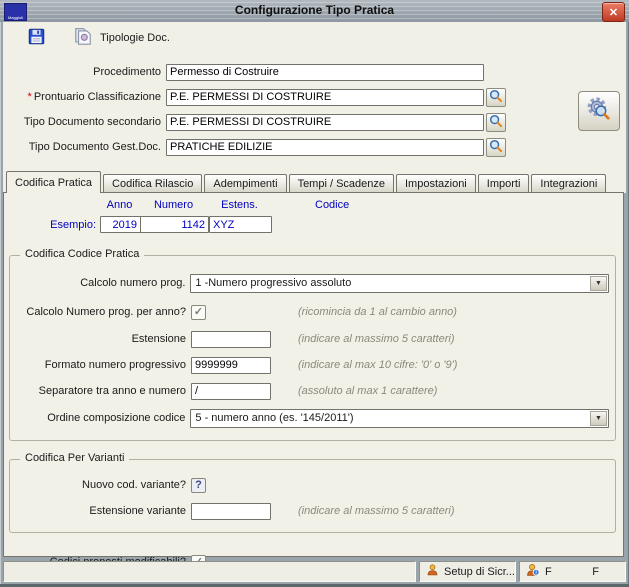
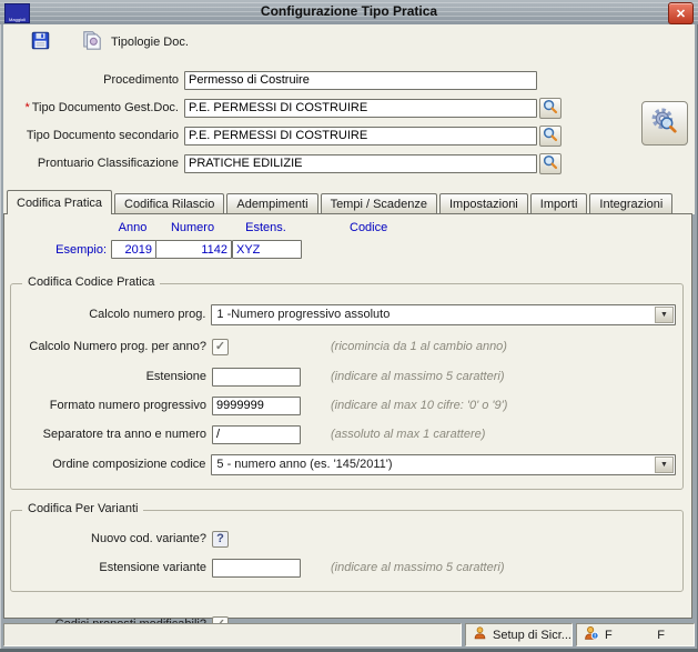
  Configurazione Tipo Pratica
  ✕
  Tipologie Doc.
  Procedimento
  Permesso di Costruire
- * Prontuario Classificazione
+ * Tipo Documento Gest.Doc.
  P.E. PERMESSI DI COSTRUIRE
  Tipo Documento secondario
  P.E. PERMESSI DI COSTRUIRE
- Tipo Documento Gest.Doc.
+ Prontuario Classificazione
  PRATICHE EDILIZIE
  Codifica Pratica
  Codifica Rilascio
  Adempimenti
  Tempi / Scadenze
  Impostazioni
  Importi
  Integrazioni
  Anno
  Numero
  Estens.
  Codice
  Esempio:
  2019
  1142
  XYZ
  Codifica Codice Pratica
  Calcolo numero prog.
  1 -Numero progressivo assoluto
  Calcolo Numero prog. per anno?
  ✓
  (ricomincia da 1 al cambio anno)
  Estensione
  (indicare al massimo 5 caratteri)
  Formato numero progressivo
  9999999
  (indicare al max 10 cifre: '0' o '9')
  Separatore tra anno e numero
  /
  (assoluto al max 1 carattere)
  Ordine composizione codice
  5 - numero anno (es. '145/2011')
  Codifica Per Varianti
  Nuovo cod. variante?
  ?
  Estensione variante
  (indicare al massimo 5 caratteri)
  Setup di Sicr...
  F
  F
